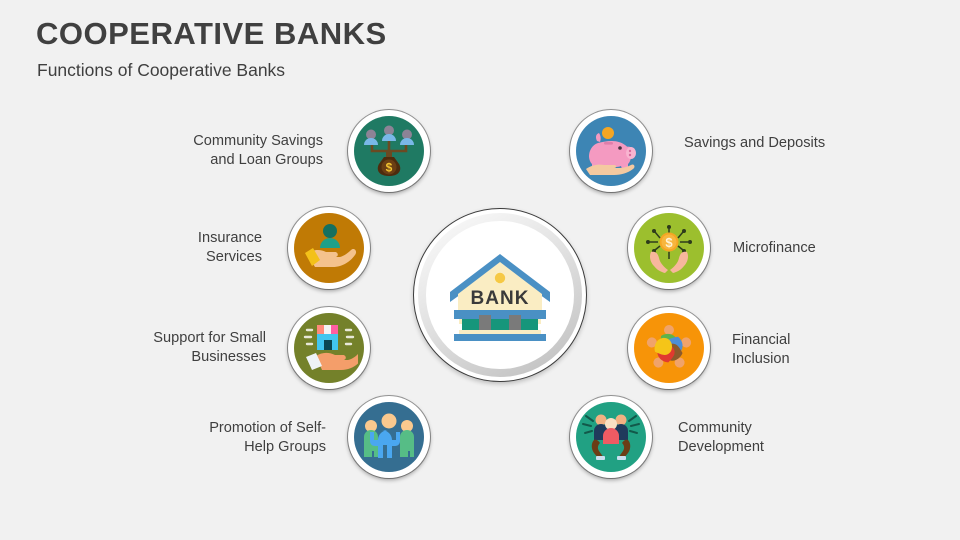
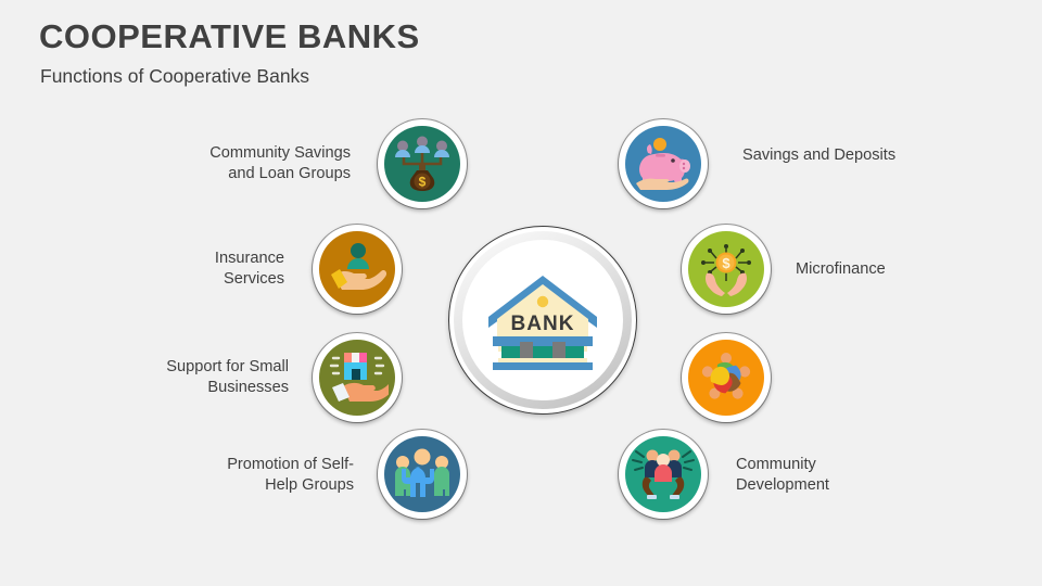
  COOPERATIVE BANKS
  Functions of Cooperative Banks
  Community Savings
  and Loan Groups
  Insurance
  Services
  Support for Small
  Businesses
  Promotion of Self-
  Help Groups
  Savings and Deposits
  Microfinance
- Financial
- Inclusion
  Community
  Development
  BANK
  $
  $
